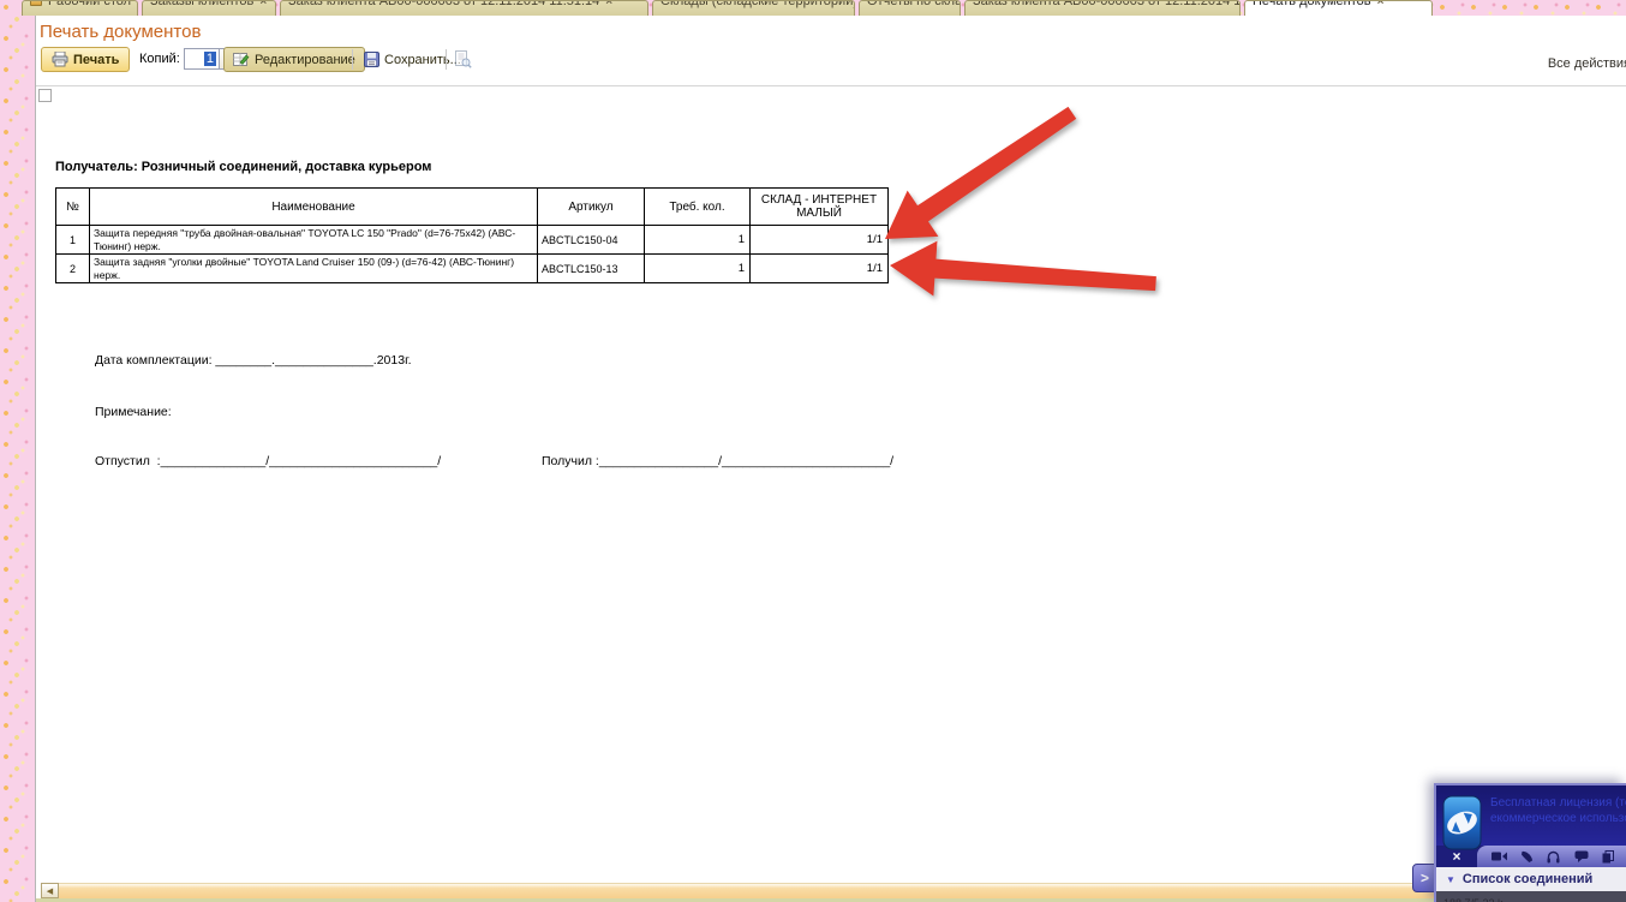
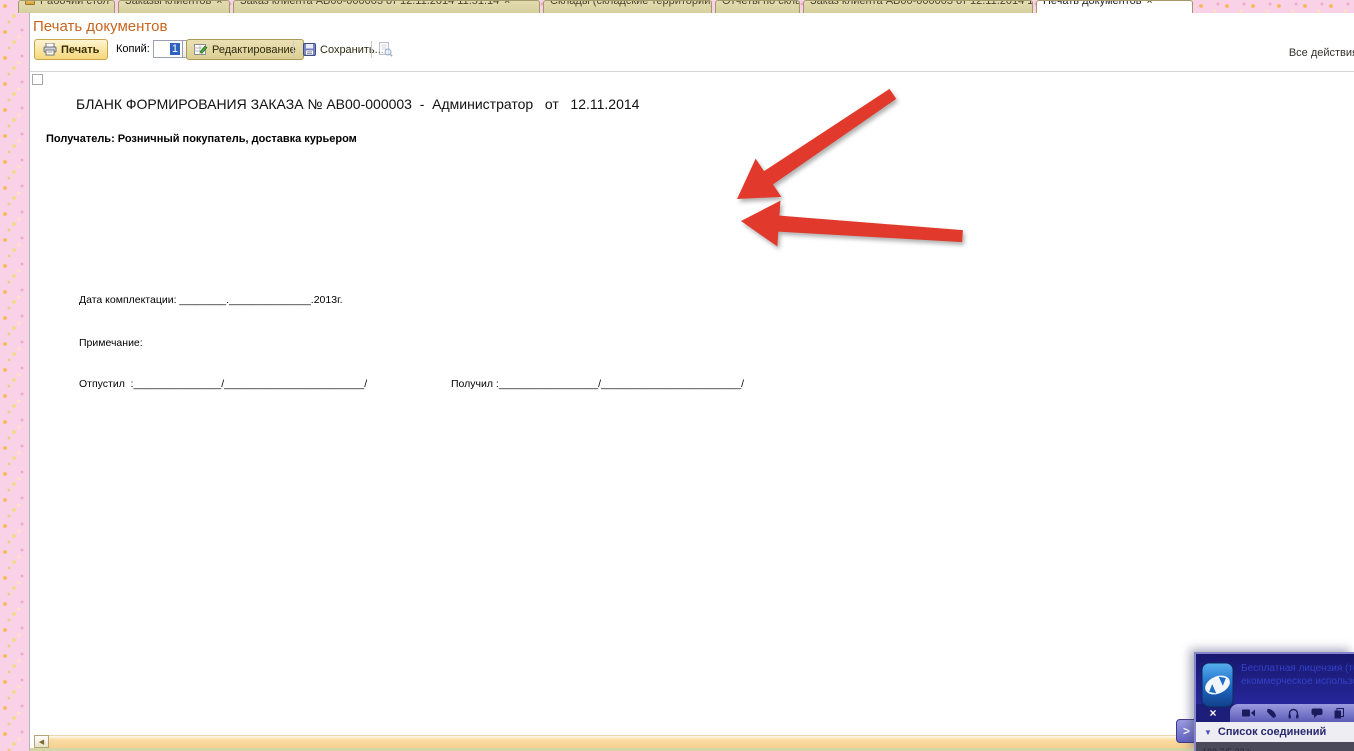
  Рабочий стол
  Заказы клиентов
  ×
  Заказ клиента АВ00-000003 от 12.11.2014 11:51:14
  ×
  Склады (складские территории
  Отчеты по скла
  Заказ клиента АВ00-000003 от 12.11.2014 1
  Печать документов
  ×
  Печать документов
  Печать
  Копий:
  1
  Редактировани
  Сохранит...
  Все действи
+ БЛАНК ФОРМИРОВАНИЯ ЗАКАЗА № АВ00-000003 - Администратор от 12.11.2014
- Получатель: Розничный соединений, доставка курьером
+ Получатель: Розничный покупатель, доставка курьером
- №	Наименование	Артикул	Треб. кол.	СКЛАД - ИНТЕРНЕТ МАЛЫЙ
- 1	Защита передняя "труба двойная-овальная" TOYOTA LC 150 "Prado" (d=76-75x42) (АВС-Тюнинг) нерж.	ABCTLC150-04	1	1/1
- 2	Защита задняя "уголки двойные" TOYOTA Land Cruiser 150 (09-) (d=76-42) (АВС-Тюнинг) нерж.	ABCTLC150-13	1	1/1
  Дата комплектации: ________.______________.2013г.
  Примечание:
  Отпустил :_______________/________________________/
  Получил :_________________/________________________/
  >
  Бесплатная лицензия (т
  екоммерческое использ
  ×
  ▼
  Список соединений
